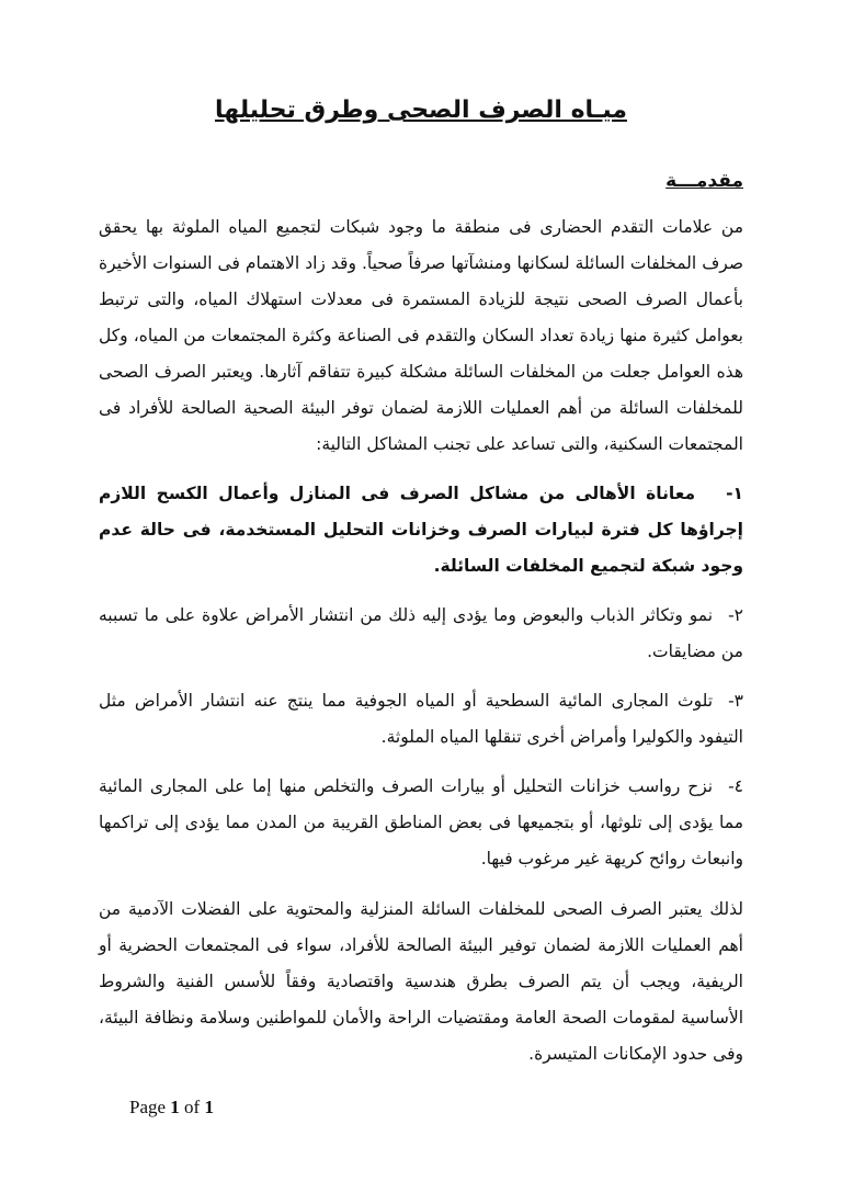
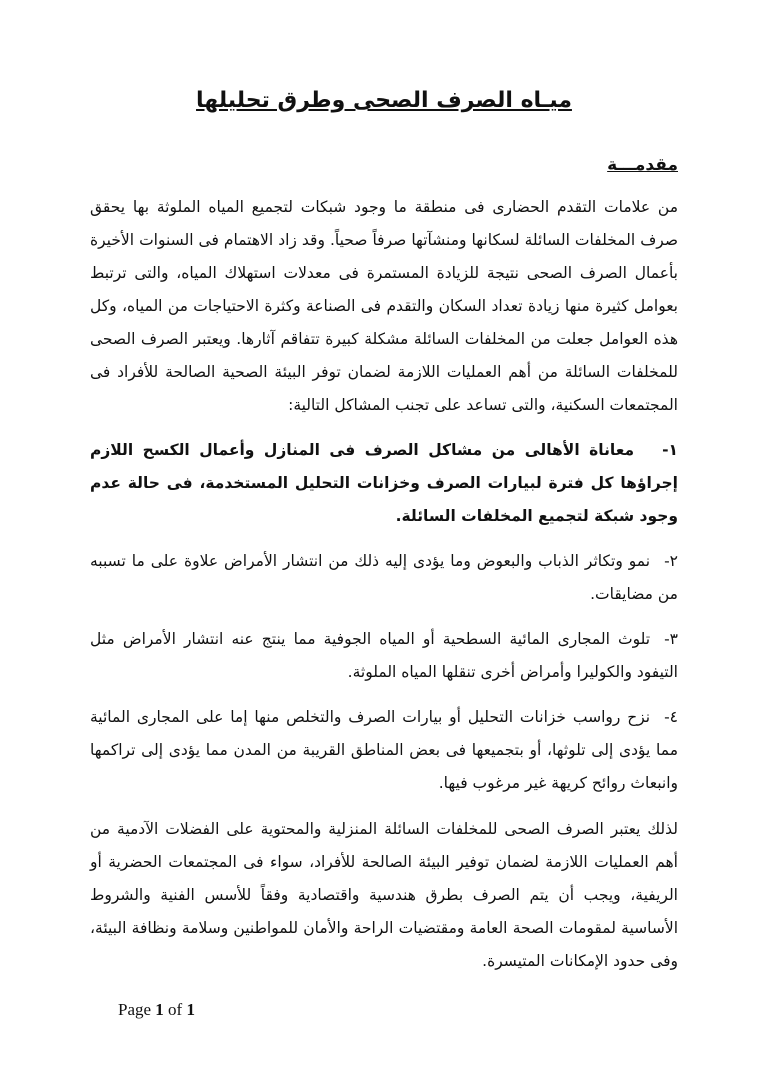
  ميـاه الصرف الصحى وطرق تحليلها
  مقدمـــة
- من علامات التقدم الحضارى فى منطقة ما وجود شبكات لتجميع المياه الملوثة بها يحقق صرف المخلفات السائلة لسكانها ومنشآتها صرفاً صحياً. وقد زاد الاهتمام فى السنوات الأخيرة بأعمال الصرف الصحى نتيجة للزيادة المستمرة فى معدلات استهلاك المياه، والتى ترتبط بعوامل كثيرة منها زيادة تعداد السكان والتقدم فى الصناعة وكثرة المجتمعات من المياه، وكل هذه العوامل جعلت من المخلفات السائلة مشكلة كبيرة تتفاقم آثارها. ويعتبر الصرف الصحى للمخلفات السائلة من أهم العمليات اللازمة لضمان توفر البيئة الصحية الصالحة للأفراد فى المجتمعات السكنية، والتى تساعد على تجنب المشاكل التالية:
+ من علامات التقدم الحضارى فى منطقة ما وجود شبكات لتجميع المياه الملوثة بها يحقق صرف المخلفات السائلة لسكانها ومنشآتها صرفاً صحياً. وقد زاد الاهتمام فى السنوات الأخيرة بأعمال الصرف الصحى نتيجة للزيادة المستمرة فى معدلات استهلاك المياه، والتى ترتبط بعوامل كثيرة منها زيادة تعداد السكان والتقدم فى الصناعة وكثرة الاحتياجات من المياه، وكل هذه العوامل جعلت من المخلفات السائلة مشكلة كبيرة تتفاقم آثارها. ويعتبر الصرف الصحى للمخلفات السائلة من أهم العمليات اللازمة لضمان توفر البيئة الصحية الصالحة للأفراد فى المجتمعات السكنية، والتى تساعد على تجنب المشاكل التالية:
  ١-معاناة الأهالى من مشاكل الصرف فى المنازل وأعمال الكسح اللازم إجراؤها كل فترة لبيارات الصرف وخزانات التحليل المستخدمة، فى حالة عدم وجود شبكة لتجميع المخلفات السائلة.
  ٢-نمو وتكاثر الذباب والبعوض وما يؤدى إليه ذلك من انتشار الأمراض علاوة على ما تسببه من مضايقات.
  ٣-تلوث المجارى المائية السطحية أو المياه الجوفية مما ينتج عنه انتشار الأمراض مثل التيفود والكوليرا وأمراض أخرى تنقلها المياه الملوثة.
  ٤-نزح رواسب خزانات التحليل أو بيارات الصرف والتخلص منها إما على المجارى المائية مما يؤدى إلى تلوثها، أو بتجميعها فى بعض المناطق القريبة من المدن مما يؤدى إلى تراكمها وانبعاث روائح كريهة غير مرغوب فيها.
  لذلك يعتبر الصرف الصحى للمخلفات السائلة المنزلية والمحتوية على الفضلات الآدمية من أهم العمليات اللازمة لضمان توفير البيئة الصالحة للأفراد، سواء فى المجتمعات الحضرية أو الريفية، ويجب أن يتم الصرف بطرق هندسية واقتصادية وفقاً للأسس الفنية والشروط الأساسية لمقومات الصحة العامة ومقتضيات الراحة والأمان للمواطنين وسلامة ونظافة البيئة، وفى حدود الإمكانات المتيسرة.
  Page 1 of 1
